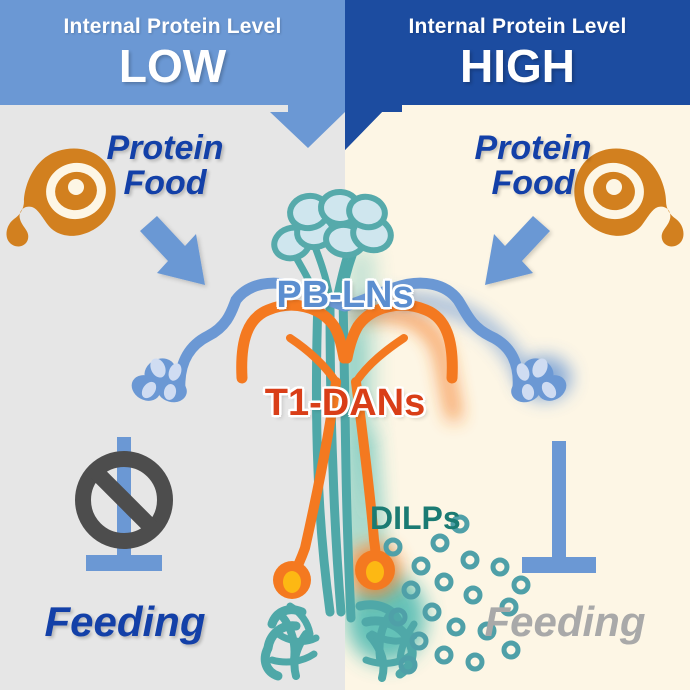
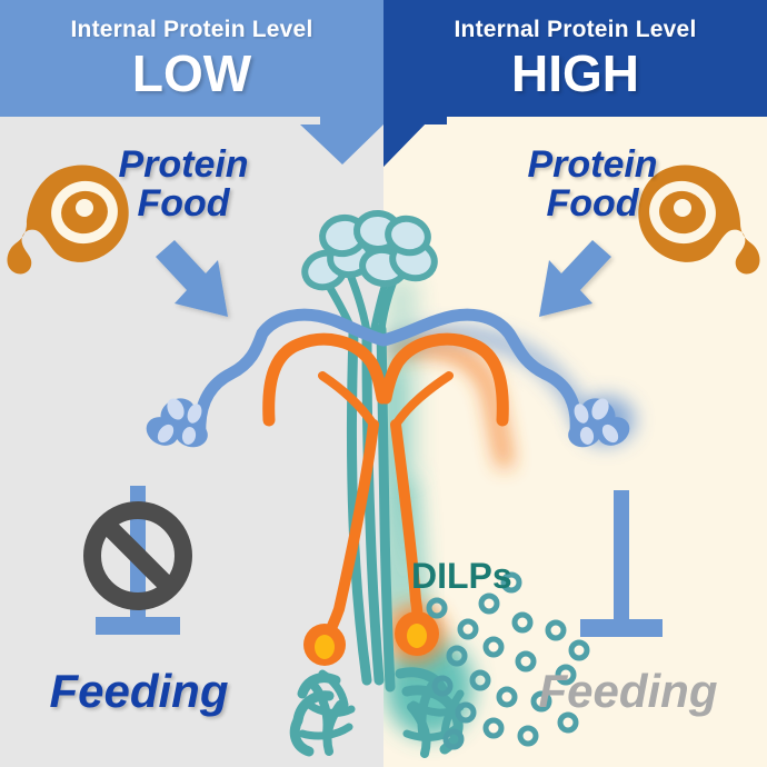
  Internal Protein Level
  LOW
  Internal Protein Level
  HIGH
  Protein
  Food
  Protein
  Food
- PB-LNs
- T1-DANs
  DILPs
  Feeding
  Feeding
